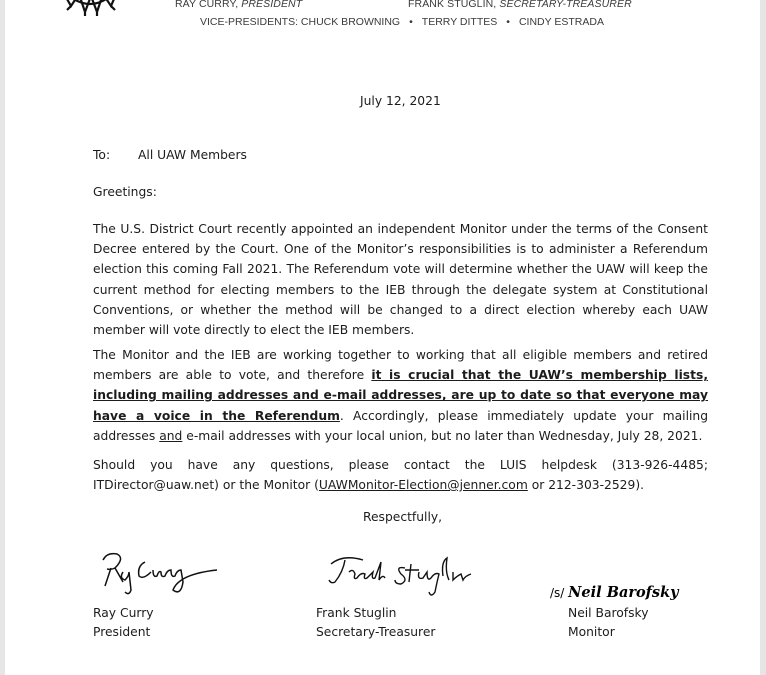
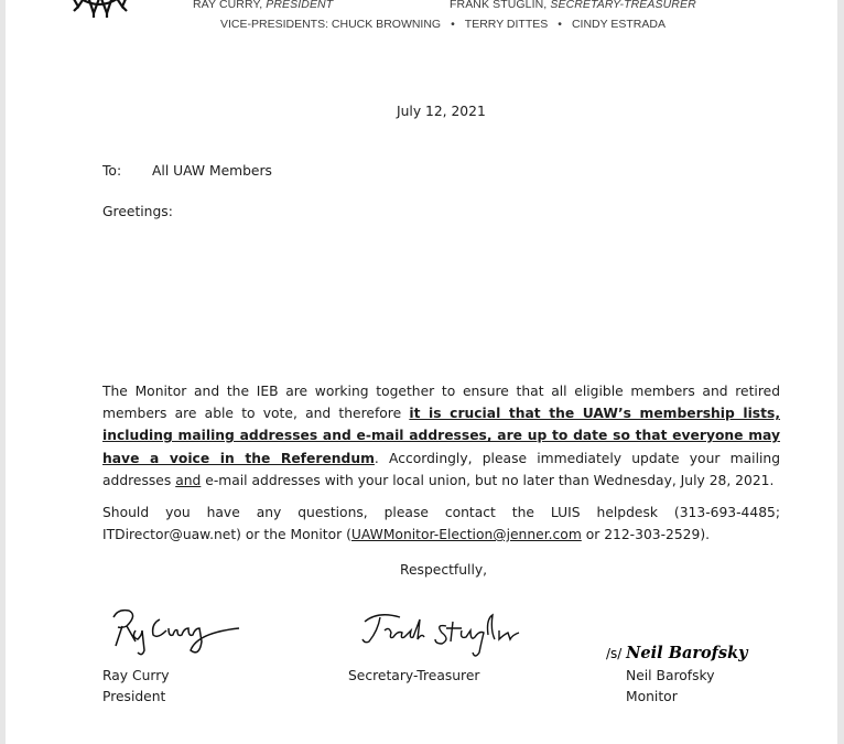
  RAY CURRY, PRESIDENT
  FRANK STUGLIN, SECRETARY-TREASURER
  VICE-PRESIDENTS: CHUCK BROWNING • TERRY DITTES • CINDY ESTRADA
  July 12, 2021
  To: All UAW Members
  Greetings:
- The U.S. District Court recently appointed an independent Monitor under the terms of the Consent Decree entered by the Court. One of the Monitor’s responsibilities is to administer a Referendum election this coming Fall 2021. The Referendum vote will determine whether the UAW will keep the current method for electing members to the IEB through the delegate system at Constitutional Conventions, or whether the method will be changed to a direct election whereby each UAW member will vote directly to elect the IEB members.
- The Monitor and the IEB are working together to working that all eligible members and retired members are able to vote, and therefore it is crucial that the UAW’s membership lists, including mailing addresses and e-mail addresses, are up to date so that everyone may have a voice in the Referendum. Accordingly, please immediately update your mailing addresses and e-mail addresses with your local union, but no later than Wednesday, July 28, 2021.
+ The Monitor and the IEB are working together to ensure that all eligible members and retired members are able to vote, and therefore it is crucial that the UAW’s membership lists, including mailing addresses and e-mail addresses, are up to date so that everyone may have a voice in the Referendum. Accordingly, please immediately update your mailing addresses and e-mail addresses with your local union, but no later than Wednesday, July 28, 2021.
- Should you have any questions, please contact the LUIS helpdesk (313-926-4485; ITDirector@uaw.net) or the Monitor (UAWMonitor-Election@jenner.com or 212-303-2529).
+ Should you have any questions, please contact the LUIS helpdesk (313-693-4485; ITDirector@uaw.net) or the Monitor (UAWMonitor-Election@jenner.com or 212-303-2529).
  Respectfully,
  /s/ Neil Barofsky
  Ray Curry
  President
- Frank Stuglin
  Secretary-Treasurer
  Neil Barofsky
  Monitor
